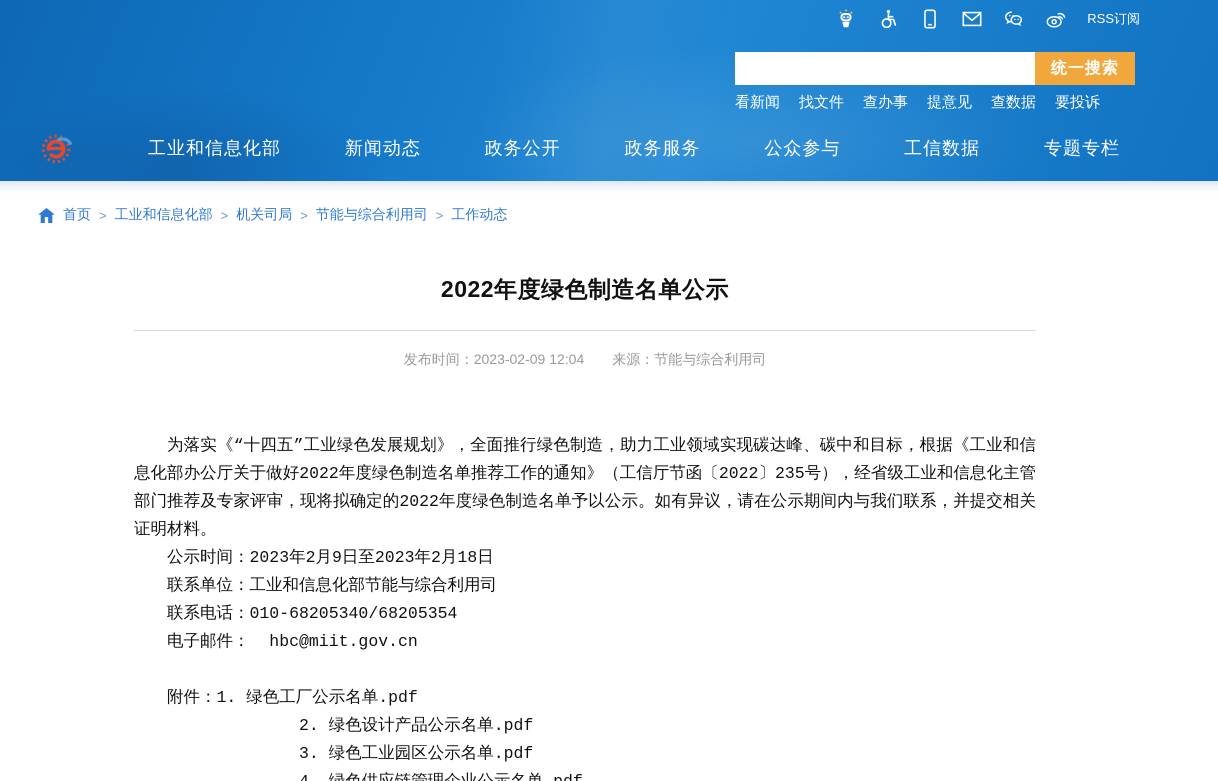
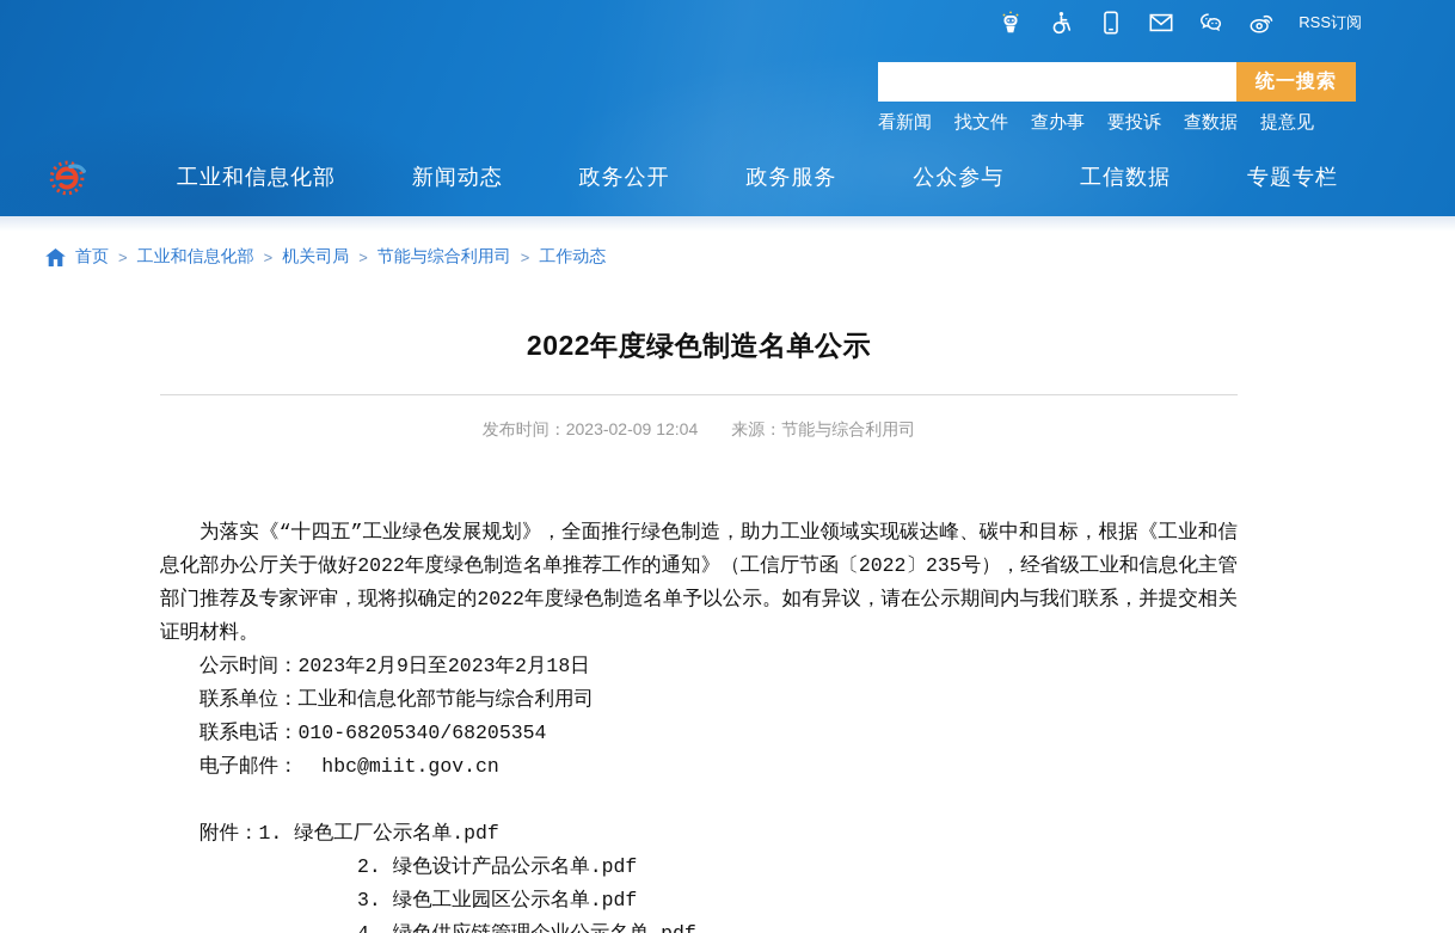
  RSS订阅
  统一搜索
  看新闻
  找文件
  查办事
- 提意见
+ 要投诉
  查数据
- 要投诉
+ 提意见
  工业和信息化部
  新闻动态
  政务公开
  政务服务
  公众参与
  工信数据
  专题专栏
  首页
  >
  工业和信息化部
  >
  机关司局
  >
  节能与综合利用司
  >
  工作动态
  2022年度绿色制造名单公示
  发布时间：2023-02-09 12:04 来源：节能与综合利用司
  为落实《“十四五”工业绿色发展规划》，全面推行绿色制造，助力工业领域实现碳达峰、碳中和目标，根据《工业和信息化部办公厅关于做好2022年度绿色制造名单推荐工作的通知》（工信厅节函〔2022〕235号），经省级工业和信息化主管部门推荐及专家评审，现将拟确定的2022年度绿色制造名单予以公示。如有异议，请在公示期间内与我们联系，并提交相关证明材料。
  公示时间：2023年2月9日至2023年2月18日
  联系单位：工业和信息化部节能与综合利用司
  联系电话：010-68205340/68205354
  电子邮件： hbc@miit.gov.cn
  附件：1. 绿色工厂公示名单.pdf
  2. 绿色设计产品公示名单.pdf
  3. 绿色工业园区公示名单.pdf
